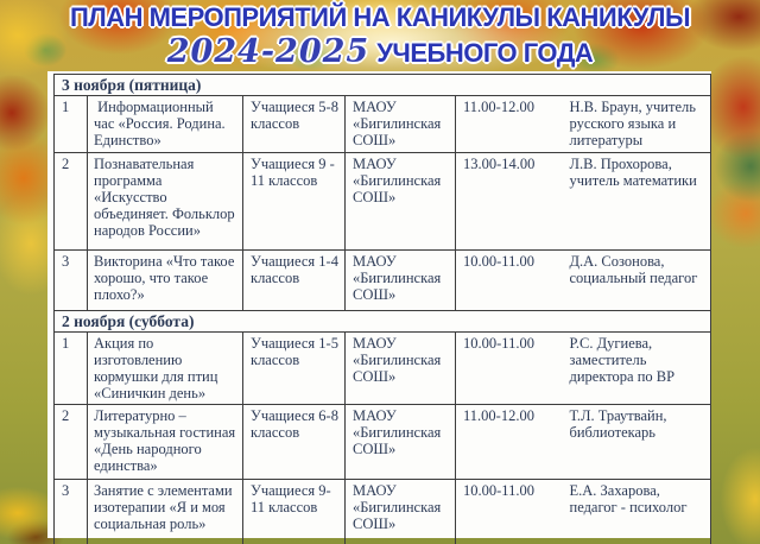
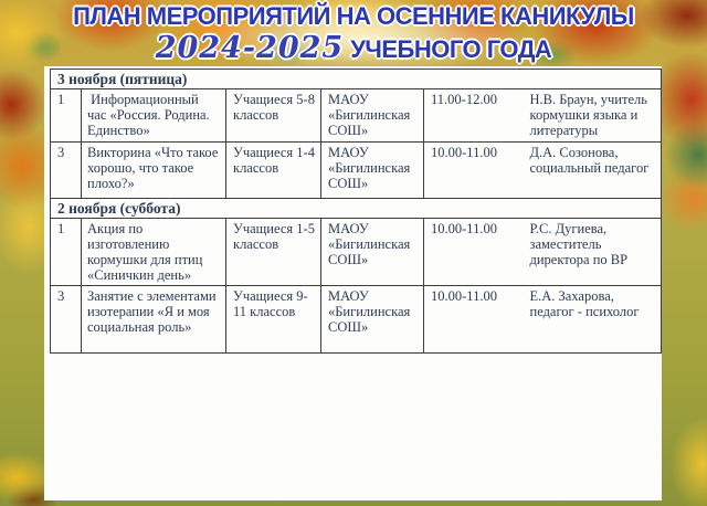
- ПЛАН МЕРОПРИЯТИЙ НА КАНИКУЛЫ КАНИКУЛЫ
+ ПЛАН МЕРОПРИЯТИЙ НА ОСЕННИЕ КАНИКУЛЫ
  2024-2025 УЧЕБНОГО ГОДА
  3 ноября (пятница)
- 1	Информационный час «Россия. Родина. Единство»	Учащиеся 5-8 классов	МАОУ «Бигилинская СОШ»	11.00-12.00	Н.В. Браун, учитель русского языка и литературы
+ 1	Информационный час «Россия. Родина. Единство»	Учащиеся 5-8 классов	МАОУ «Бигилинская СОШ»	11.00-12.00	Н.В. Браун, учитель кормушки языка и литературы
- 2	Познавательная программа «Искусство объединяет. Фольклор народов России»	Учащиеся 9 - 11 классов	МАОУ «Бигилинская СОШ»	13.00-14.00	Л.В. Прохорова, учитель математики
  3	Викторина «Что такое хорошо, что такое плохо?»	Учащиеся 1-4 классов	МАОУ «Бигилинская СОШ»	10.00-11.00	Д.А. Созонова, социальный педагог
  2 ноября (суббота)
  1	Акция по изготовлению кормушки для птиц «Синичкин день»	Учащиеся 1-5 классов	МАОУ «Бигилинская СОШ»	10.00-11.00	Р.С. Дугиева, заместитель директора по ВР
- 2	Литературно – музыкальная гостиная «День народного единства»	Учащиеся 6-8 классов	МАОУ «Бигилинская СОШ»	11.00-12.00	Т.Л. Траутвайн, библиотекарь
  3	Занятие с элементами изотерапии «Я и моя социальная роль»	Учащиеся 9- 11 классов	МАОУ «Бигилинская СОШ»	10.00-11.00	Е.А. Захарова, педагог - психолог
